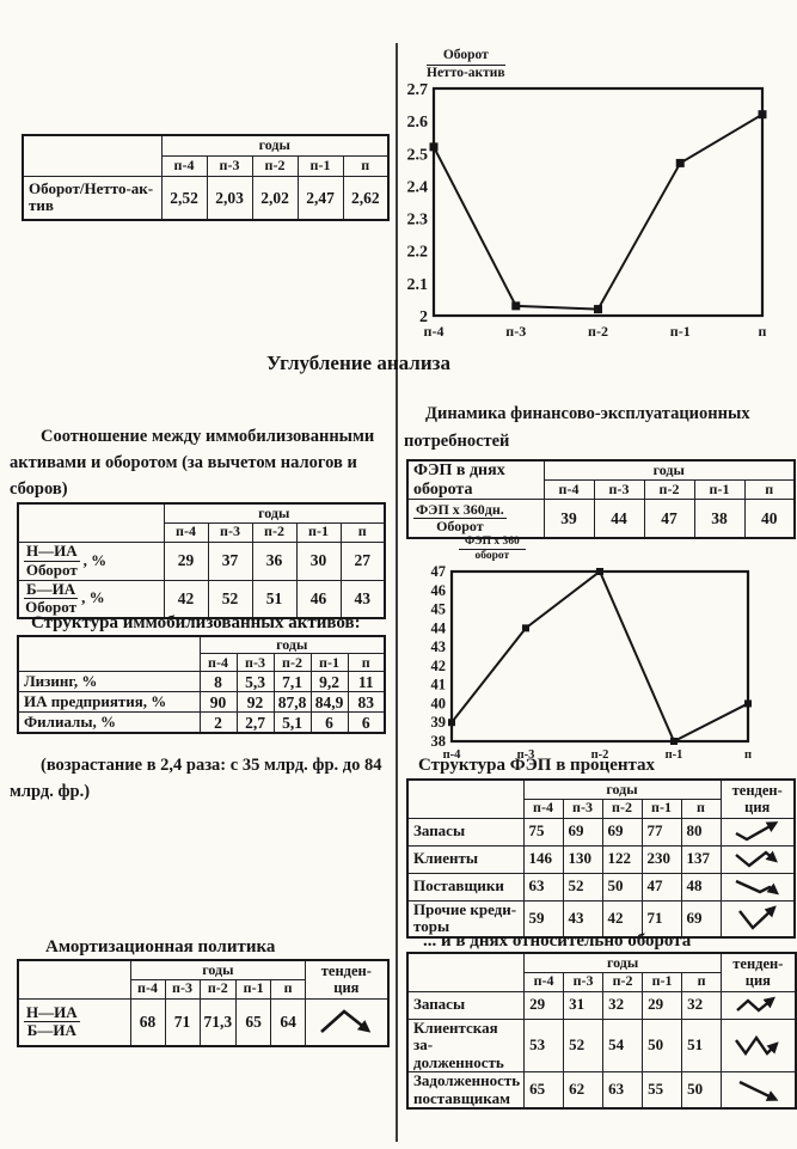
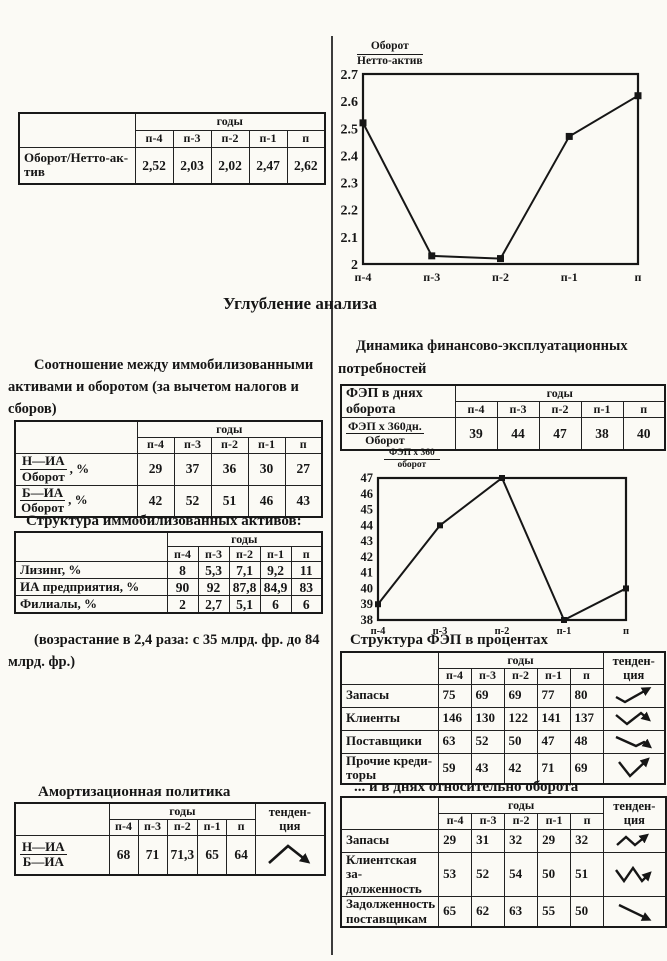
  	годы
  п-4	п-3	п-2	п-1	п
  Оборот/Нетто-ак- тив	2,52	2,03	2,02	2,47	2,62
  Оборот
  Нетто-актив
  2.7
  2.6
  2.5
  2.4
  2.3
  2.2
  2.1
  2
  п-4
  п-3
  п-2
  п-1
  п
  Углубление анализа
  Соотношение между иммобилизованными
  активами и оборотом (за вычетом налогов и
  сборов)
  	годы
  п-4	п-3	п-2	п-1	п
  Н—ИА Оборот , %	29	37	36	30	27
  Б—ИА Оборот , %	42	52	51	46	43
  Структура иммобилизованных активов:
  	годы
  п-4	п-3	п-2	п-1	п
  Лизинг, %	8	5,3	7,1	9,2	11
  ИА предприятия, %	90	92	87,8	84,9	83
  Филиалы, %	2	2,7	5,1	6	6
  (возрастание в 2,4 раза: с 35 млрд. фр. до 84
  млрд. фр.)
  Амортизационная политика
  	годы	тенден- ция
  п-4	п-3	п-2	п-1	п
  Н—ИА Б—ИА	68	71	71,3	65	64
  Динамика финансово-эксплуатационных
  потребностей
  ФЭП в днях оборота	годы
  п-4	п-3	п-2	п-1	п
  ФЭП x 360дн. Оборот	39	44	47	38	40
  ФЭП x 360
  оборот
  47
  46
  45
  44
  43
  42
  41
  40
  39
  38
  п-4
  п-3
  п-2
  п-1
  п
  Структура ФЭП в процентах
  	годы	тенден- ция
  п-4	п-3	п-2	п-1	п
  Запасы	75	69	69	77	80
- Клиенты	146	130	122	230	137
+ Клиенты	146	130	122	141	137
  Поставщики	63	52	50	47	48
  Прочие креди- торы	59	43	42	71	69
  ... и в днях относительно оборота
  	годы	тенден- ция
  п-4	п-3	п-2	п-1	п
  Запасы	29	31	32	29	32
  Клиентская за- долженность	53	52	54	50	51
  Задолженность поставщикам	65	62	63	55	50
